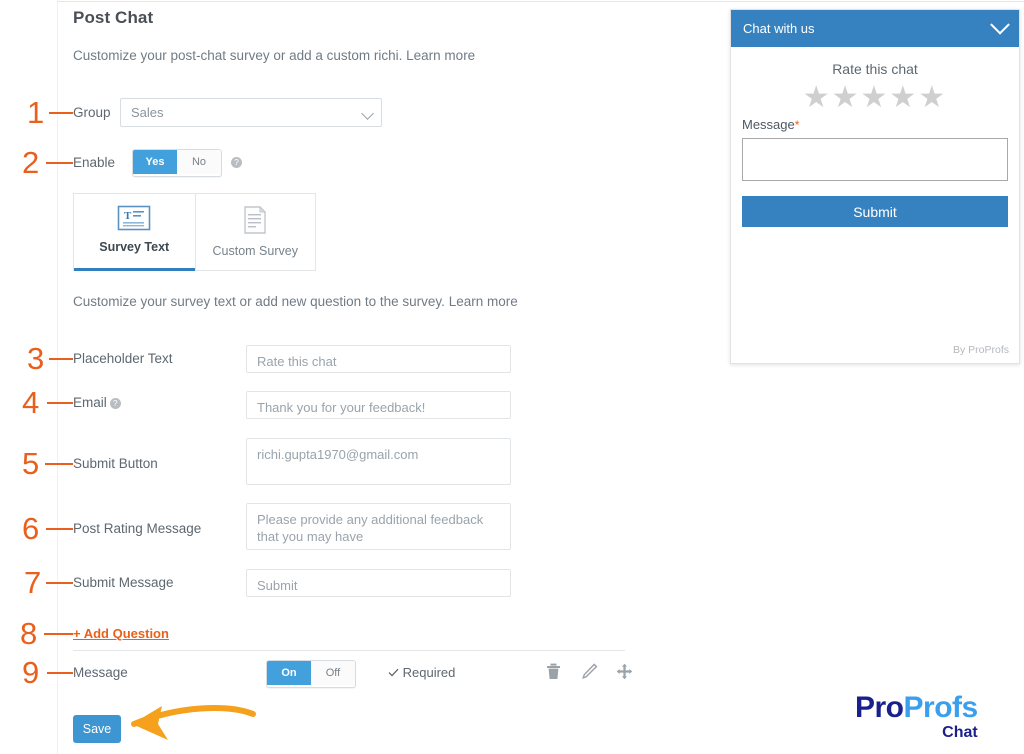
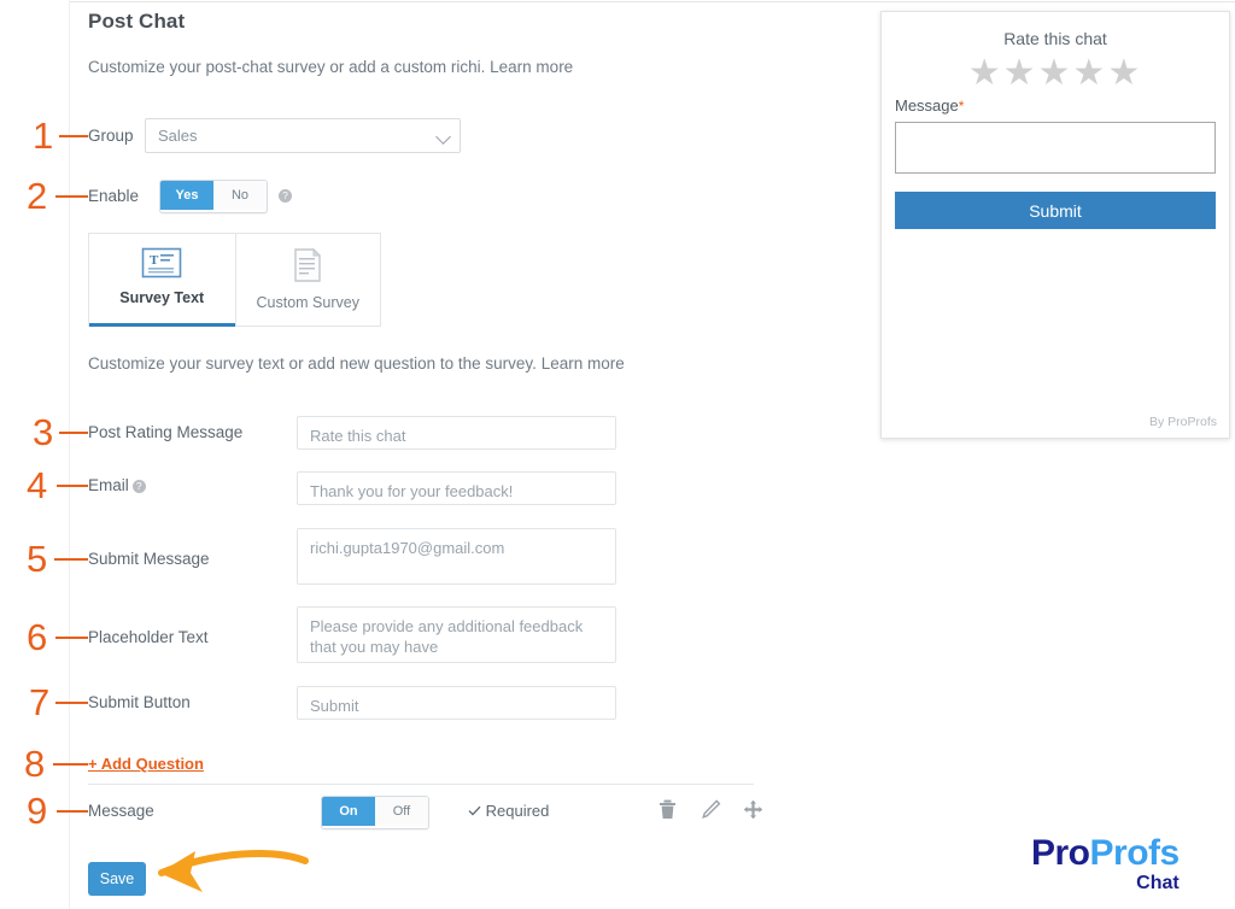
  Post Chat
  Customize your post-chat survey or add a custom richi. Learn more
  1
  2
  3
  4
  5
  6
  7
  8
  9
  Group
  Sales
  Enable
  Yes
  No
  ?
  T
  Survey Text
  Custom Survey
  Customize your survey text or add new question to the survey. Learn more
- Placeholder Text
+ Post Rating Message
  Rate this chat
  Email ?
  Thank you for your feedback!
- Submit Button
+ Submit Message
  richi.gupta1970@gmail.com
- Post Rating Message
+ Placeholder Text
  Please provide any additional feedback that you may have
- Submit Message
+ Submit Button
  Submit
  + Add Question
  Message
  On
  Off
  Required
  Save
- Chat with us
  Rate this chat
  ★★★★★
  Message*
  Submit
  By ProProfs
  ProProfs
  Chat
